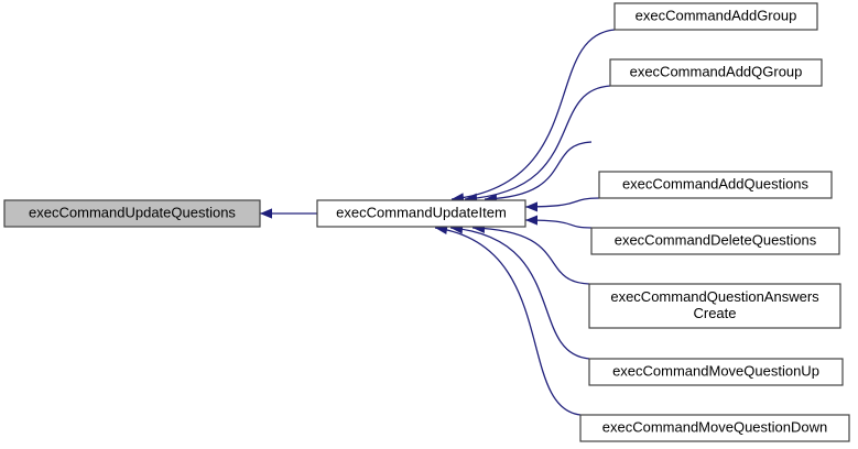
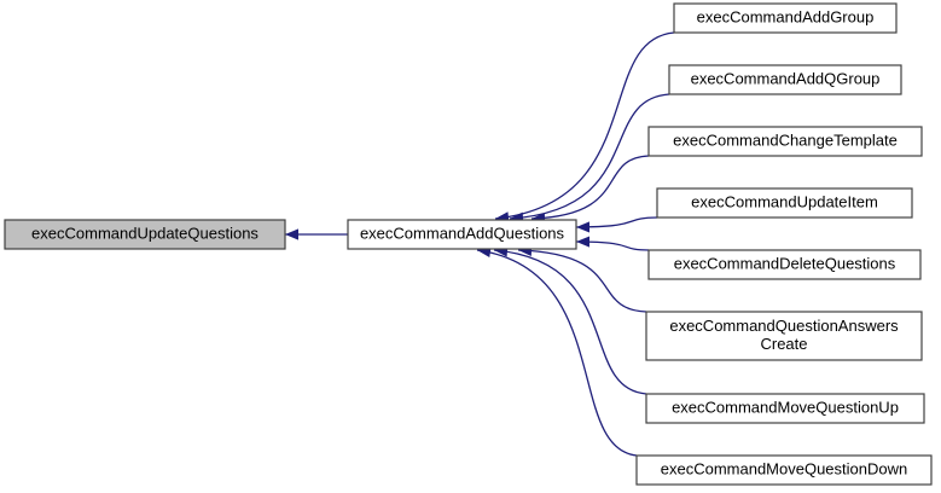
  execCommandUpdateQuestions
- execCommandUpdateItem
+ execCommandAddQuestions
  execCommandAddGroup
  execCommandAddQGroup
+ execCommandChangeTemplate
- execCommandAddQuestions
+ execCommandUpdateItem
  execCommandDeleteQuestions
  execCommandQuestionAnswers
  Create
  execCommandMoveQuestionUp
  execCommandMoveQuestionDown
